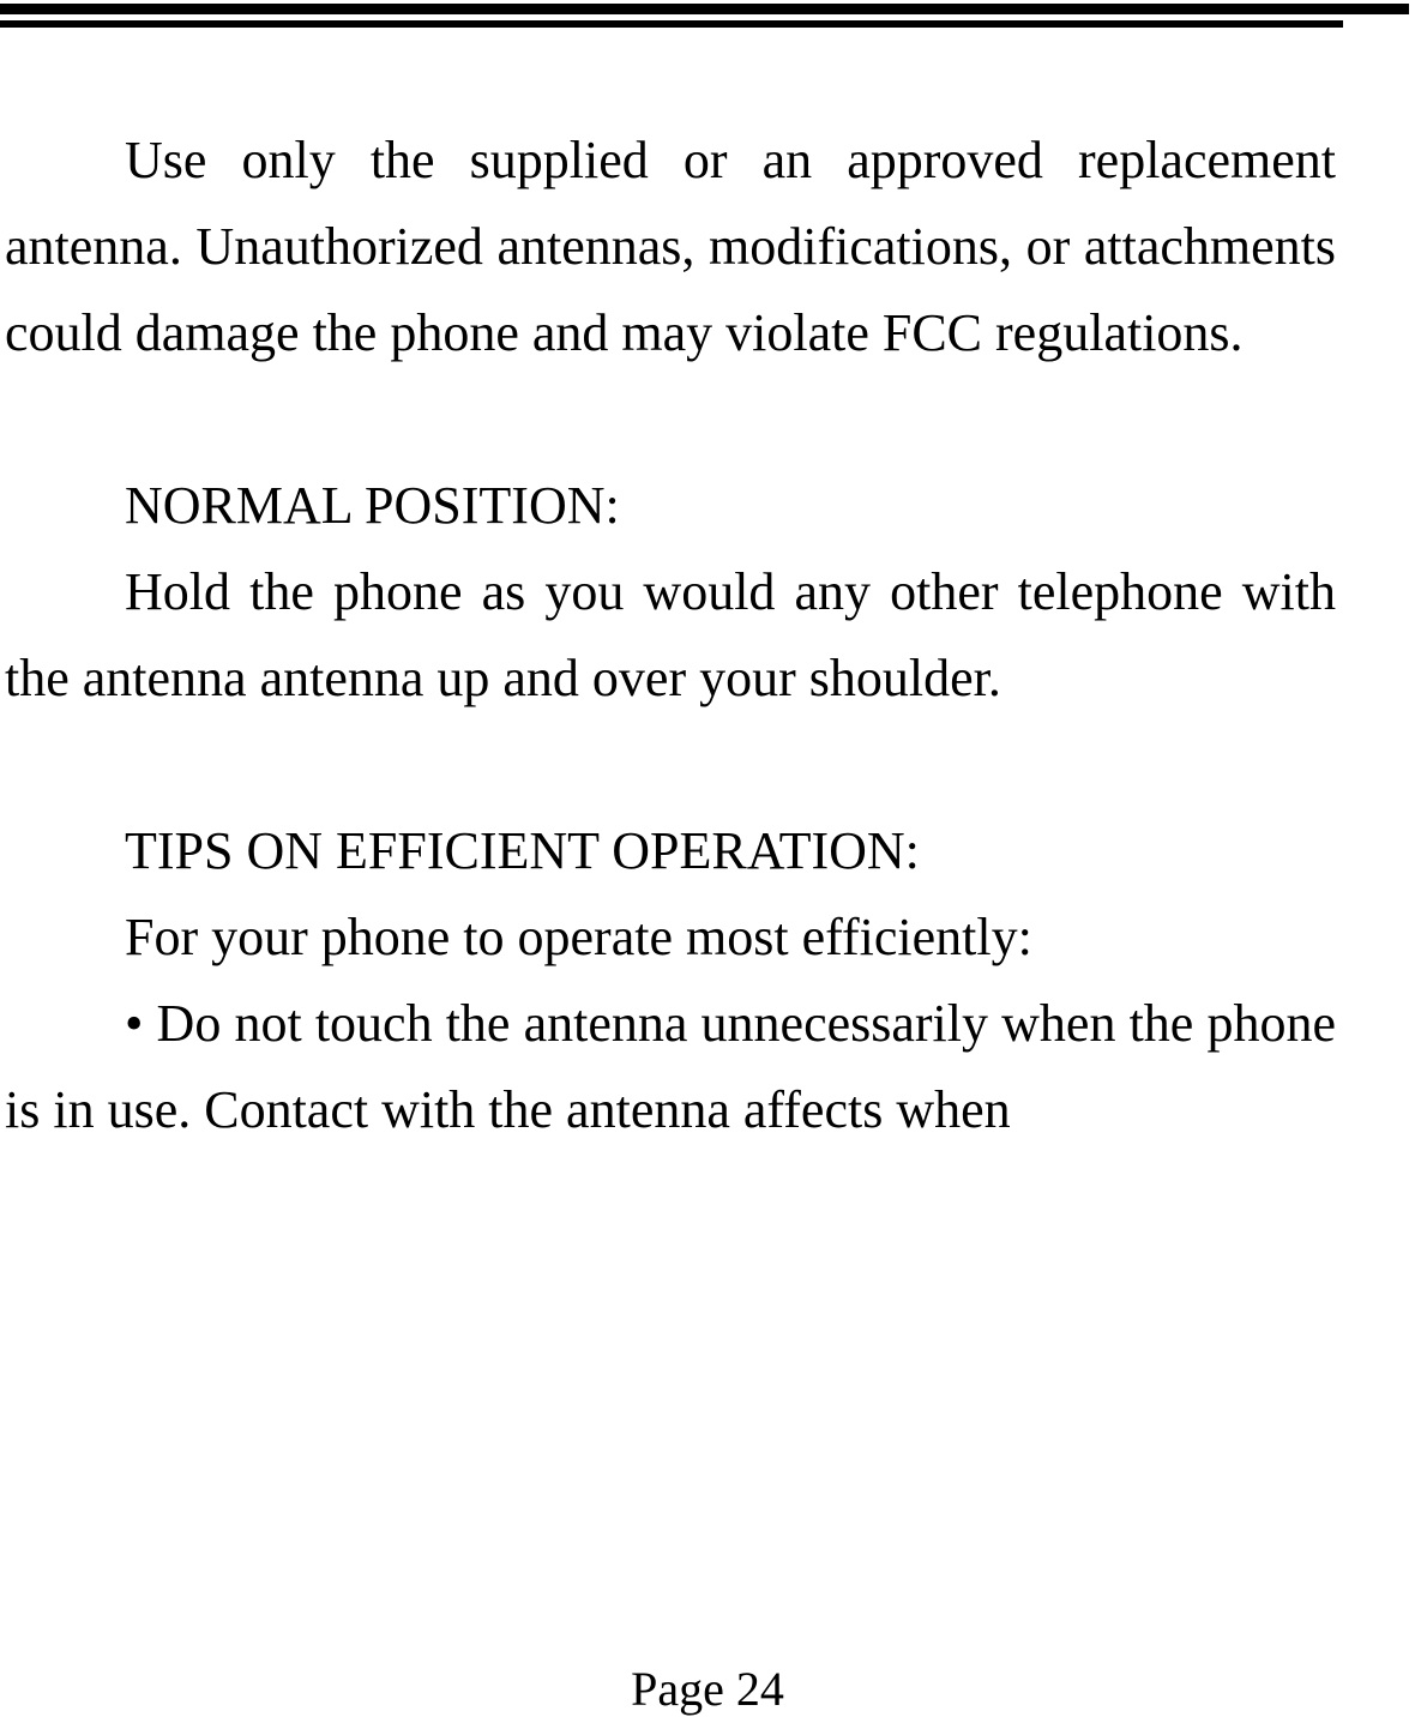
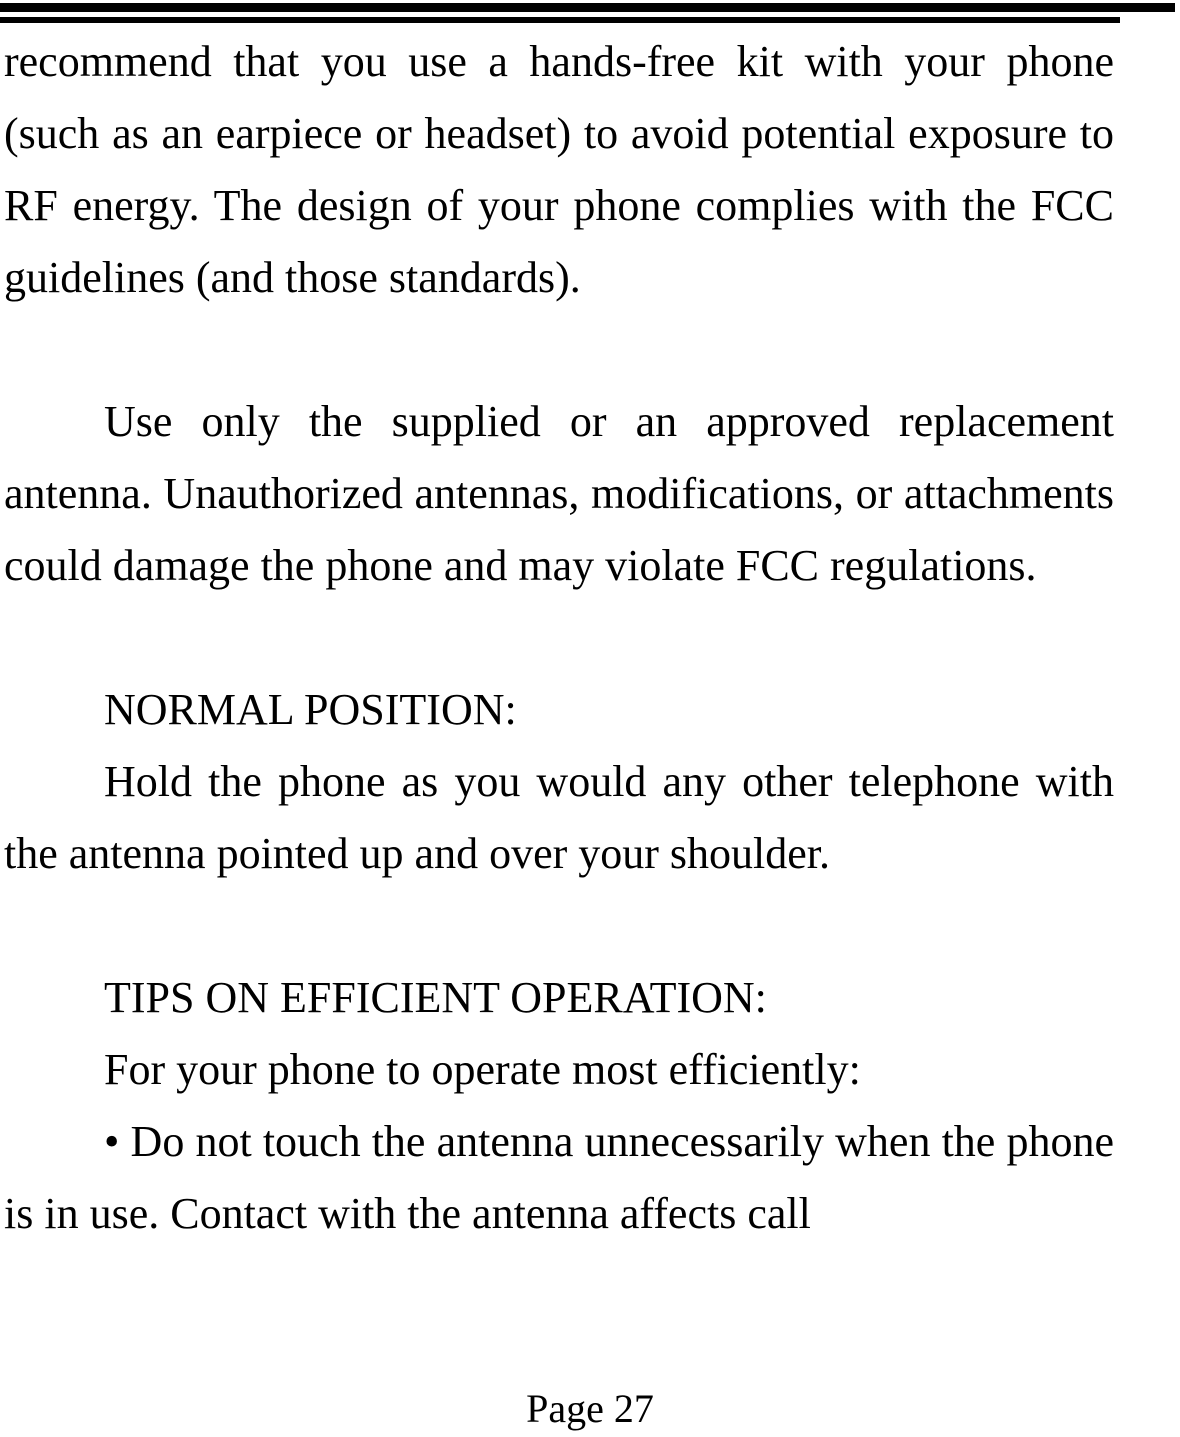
+ recommend that you use a hands-free kit with your phone (such as an earpiece or headset) to avoid potential exposure to RF energy. The design of your phone complies with the FCC guidelines (and those standards).
  Use only the supplied or an approved replacement antenna. Unauthorized antennas, modifications, or attachments could damage the phone and may violate FCC regulations.
  NORMAL POSITION:
- Hold the phone as you would any other telephone with the antenna antenna up and over your shoulder.
+ Hold the phone as you would any other telephone with the antenna pointed up and over your shoulder.
  TIPS ON EFFICIENT OPERATION:
  For your phone to operate most efficiently:
- • Do not touch the antenna unnecessarily when the phone is in use. Contact with the antenna affects when
+ • Do not touch the antenna unnecessarily when the phone is in use. Contact with the antenna affects call
- Page 24
+ Page 27
